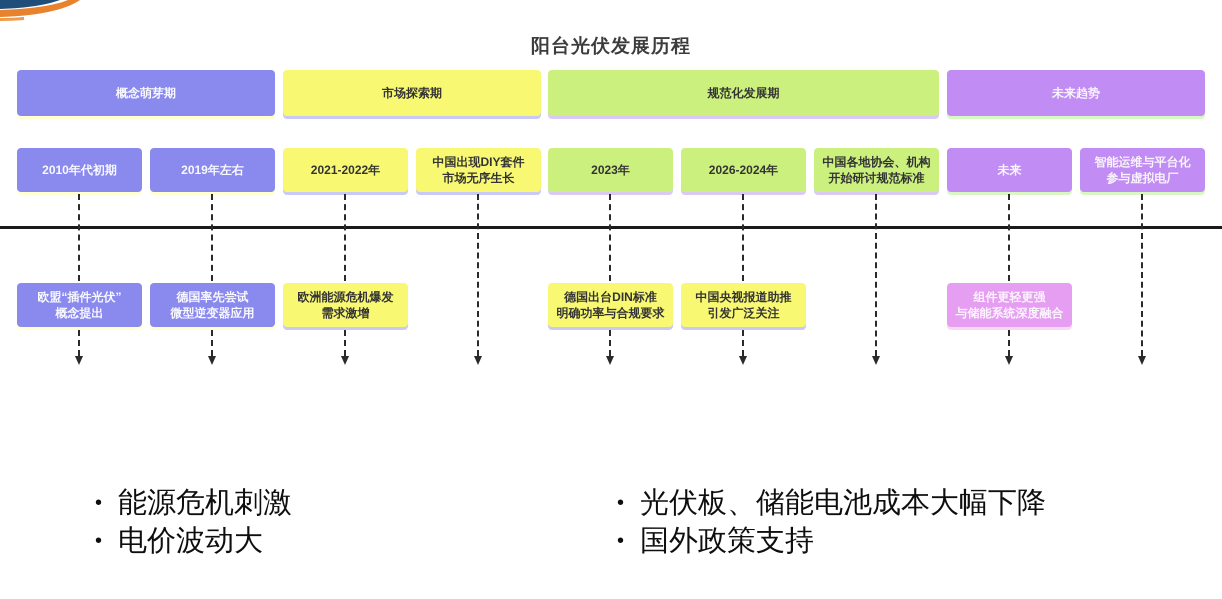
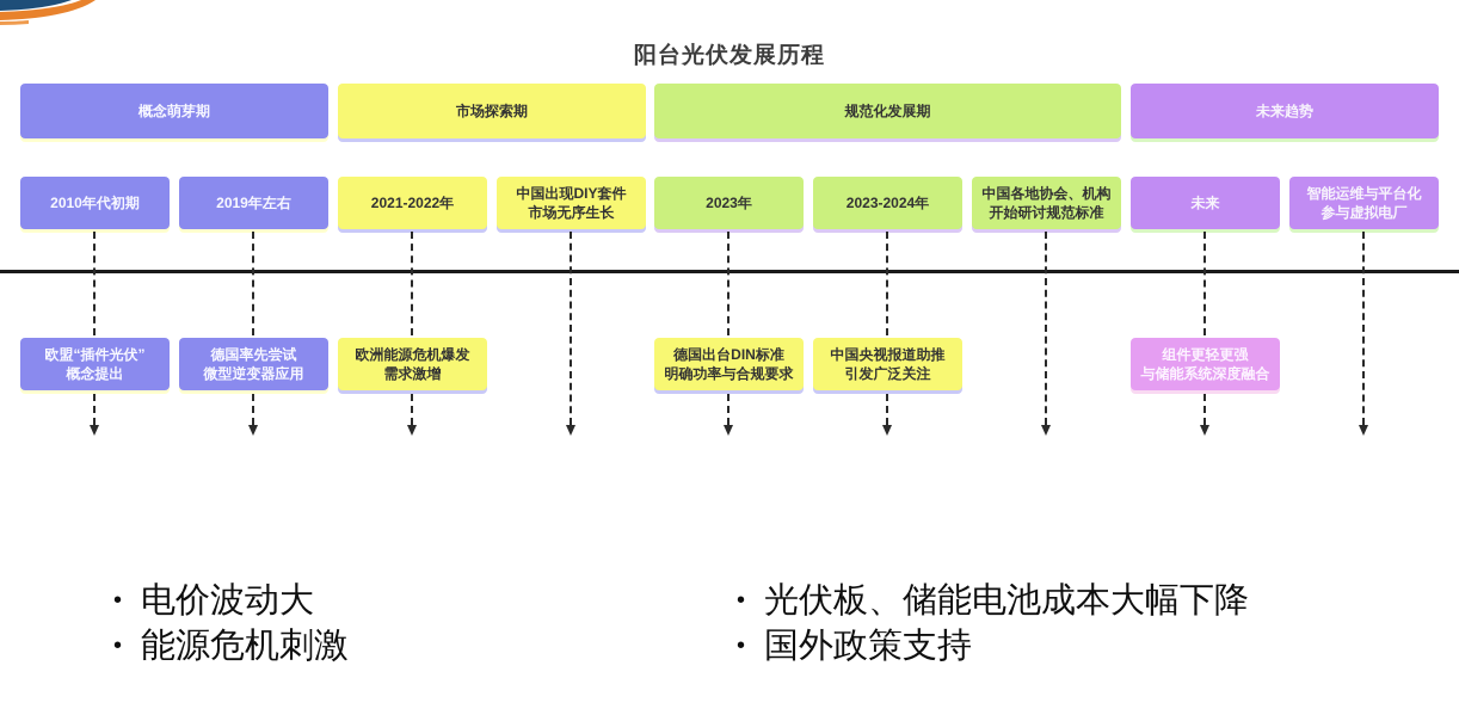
  阳台光伏发展历程
  概念萌芽期
  市场探索期
  规范化发展期
  未来趋势
  2010年代初期
  2019年左右
  2021-2022年
  中国出现DIY套件
  市场无序生长
  2023年
- 2026-2024年
+ 2023-2024年
  中国各地协会、机构
  开始研讨规范标准
  未来
  智能运维与平台化
  参与虚拟电厂
  欧盟“插件光伏”
  概念提出
  德国率先尝试
  微型逆变器应用
  欧洲能源危机爆发
  需求激增
  德国出台DIN标准
  明确功率与合规要求
  中国央视报道助推
  引发广泛关注
  组件更轻更强
  与储能系统深度融合
  •
- 能源危机刺激
+ 电价波动大
  •
- 电价波动大
+ 能源危机刺激
  •
  光伏板、储能电池成本大幅下降
  •
  国外政策支持
